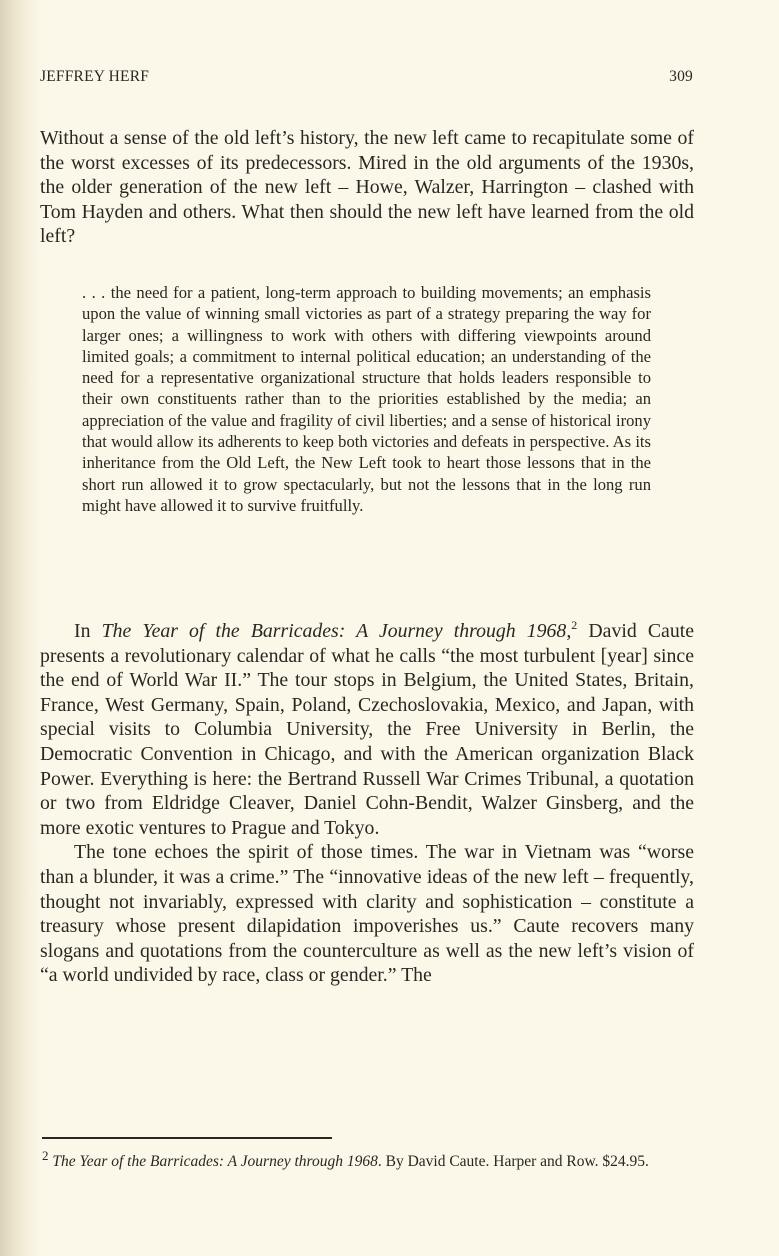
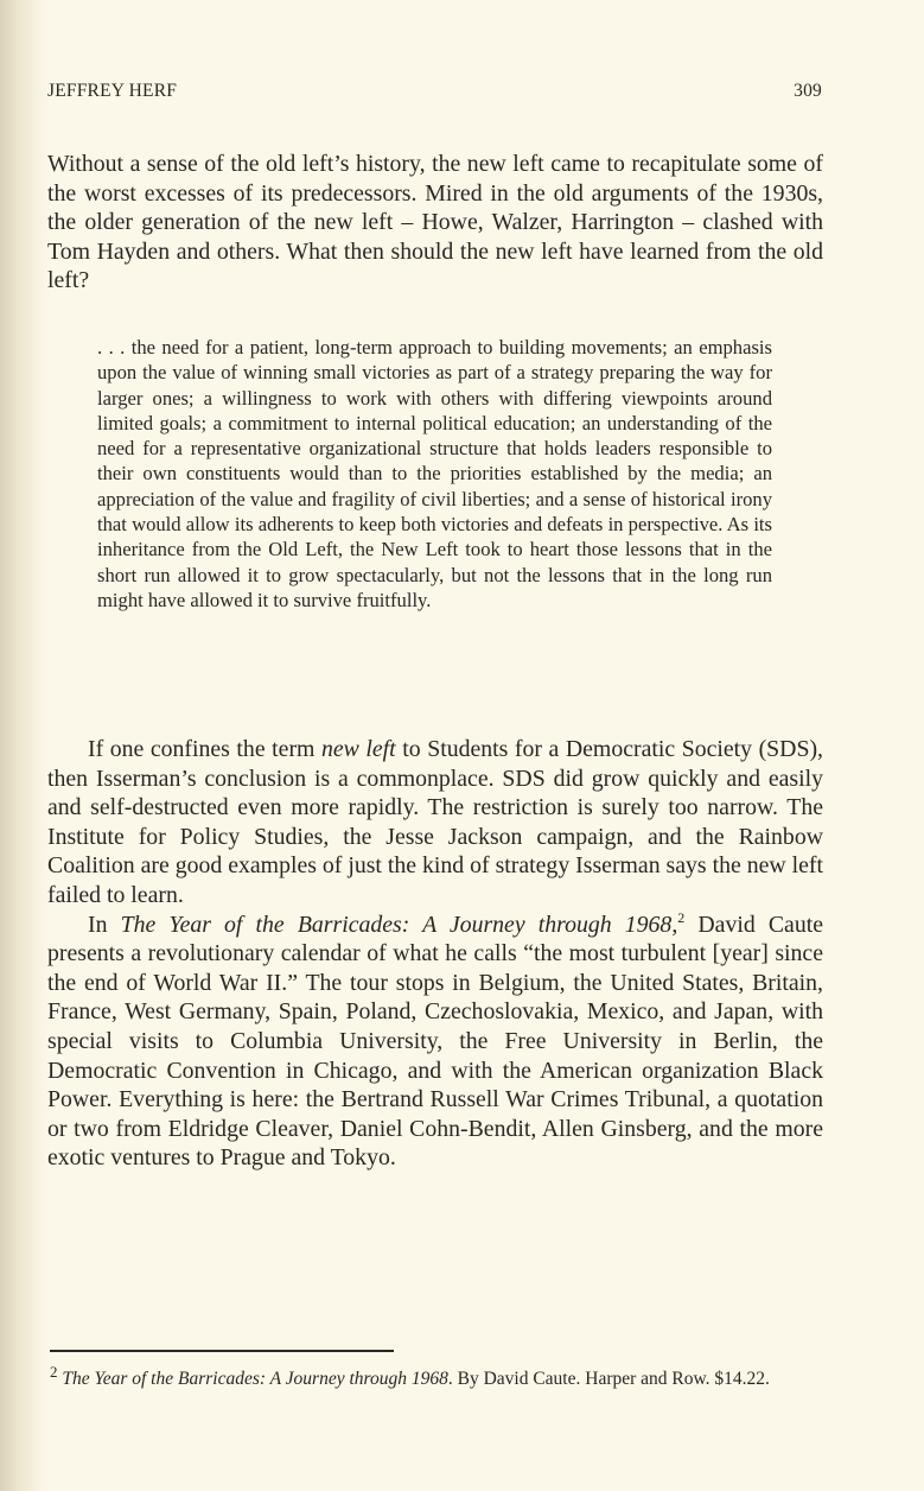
  JEFFREY HERF
  309
  Without a sense of the old left’s history, the new left came to recapitulate some of the worst excesses of its predecessors. Mired in the old arguments of the 1930s, the older generation of the new left – Howe, Walzer, Harrington – clashed with Tom Hayden and others. What then should the new left have learned from the old left?
- . . . the need for a patient, long-term approach to building movements; an emphasis upon the value of winning small victories as part of a strategy preparing the way for larger ones; a willingness to work with others with differing viewpoints around limited goals; a commitment to internal political education; an understanding of the need for a representative organizational structure that holds leaders responsible to their own constituents rather than to the priorities established by the media; an appreciation of the value and fragility of civil liberties; and a sense of historical irony that would allow its adherents to keep both victories and defeats in perspective. As its inheritance from the Old Left, the New Left took to heart those lessons that in the short run allowed it to grow spectacularly, but not the lessons that in the long run might have allowed it to survive fruitfully.
+ . . . the need for a patient, long-term approach to building movements; an emphasis upon the value of winning small victories as part of a strategy preparing the way for larger ones; a willingness to work with others with differing viewpoints around limited goals; a commitment to internal political education; an understanding of the need for a representative organizational structure that holds leaders responsible to their own constituents would than to the priorities established by the media; an appreciation of the value and fragility of civil liberties; and a sense of historical irony that would allow its adherents to keep both victories and defeats in perspective. As its inheritance from the Old Left, the New Left took to heart those lessons that in the short run allowed it to grow spectacularly, but not the lessons that in the long run might have allowed it to survive fruitfully.
+ If one confines the term new left to Students for a Democratic Society (SDS), then Isserman’s conclusion is a commonplace. SDS did grow quickly and easily and self-destructed even more rapidly. The restriction is surely too narrow. The Institute for Policy Studies, the Jesse Jackson campaign, and the Rainbow Coalition are good examples of just the kind of strategy Isserman says the new left failed to learn.
- In The Year of the Barricades: A Journey through 1968,2 David Caute presents a revolutionary calendar of what he calls “the most turbulent [year] since the end of World War II.” The tour stops in Belgium, the United States, Britain, France, West Germany, Spain, Poland, Czechoslovakia, Mexico, and Japan, with special visits to Columbia University, the Free University in Berlin, the Democratic Convention in Chicago, and with the American organization Black Power. Everything is here: the Bertrand Russell War Crimes Tribunal, a quotation or two from Eldridge Cleaver, Daniel Cohn-Bendit, Walzer Ginsberg, and the more exotic ventures to Prague and Tokyo.
+ In The Year of the Barricades: A Journey through 1968,2 David Caute presents a revolutionary calendar of what he calls “the most turbulent [year] since the end of World War II.” The tour stops in Belgium, the United States, Britain, France, West Germany, Spain, Poland, Czechoslovakia, Mexico, and Japan, with special visits to Columbia University, the Free University in Berlin, the Democratic Convention in Chicago, and with the American organization Black Power. Everything is here: the Bertrand Russell War Crimes Tribunal, a quotation or two from Eldridge Cleaver, Daniel Cohn-Bendit, Allen Ginsberg, and the more exotic ventures to Prague and Tokyo.
- The tone echoes the spirit of those times. The war in Vietnam was “worse than a blunder, it was a crime.” The “innovative ideas of the new left – frequently, thought not invariably, expressed with clarity and sophistication – constitute a treasury whose present dilapidation impoverishes us.” Caute recovers many slogans and quotations from the counterculture as well as the new left’s vision of “a world undivided by race, class or gender.” The
- 2 The Year of the Barricades: A Journey through 1968. By David Caute. Harper and Row. $24.95.
+ 2 The Year of the Barricades: A Journey through 1968. By David Caute. Harper and Row. $14.22.
